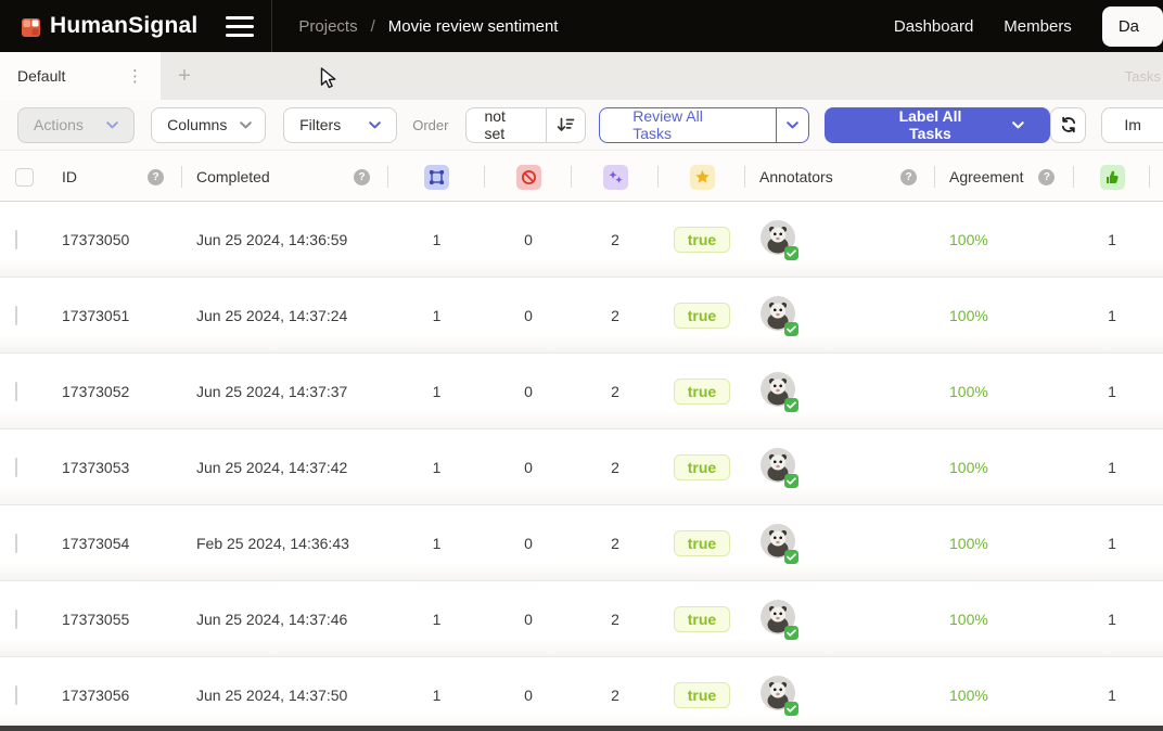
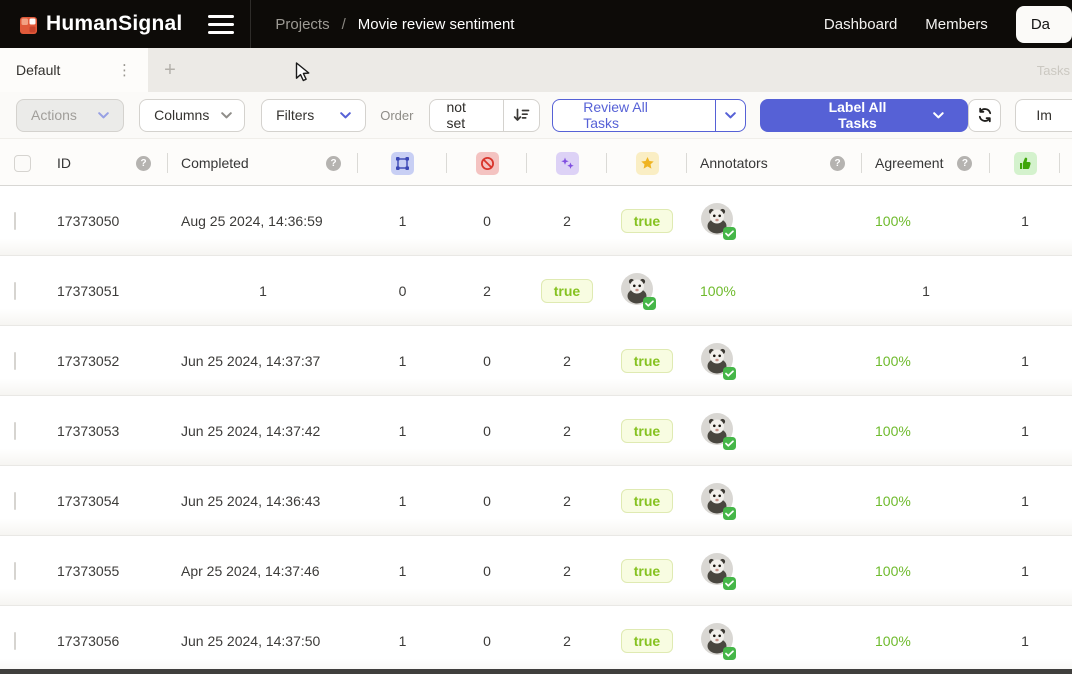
  HumanSignal
  Projects
  /
  Movie review sentiment
  Dashboard
  Members
  Da
  Default
  ⋮
  +
  Tasks
  Actions
  Columns
  Filters
  Order
  not set
  Review All Tasks
  Label All Tasks
  Im
  ID
  ?
  Completed
  ?
  Annotators
  ?
  Agreement
  ?
  17373050
- Jun 25 2024, 14:36:59
+ Aug 25 2024, 14:36:59
  1
  0
  2
  true
  100%
  1
  17373051
- Jun 25 2024, 14:37:24
  1
  0
  2
  true
  100%
  1
  17373052
  Jun 25 2024, 14:37:37
  1
  0
  2
  true
  100%
  1
  17373053
  Jun 25 2024, 14:37:42
  1
  0
  2
  true
  100%
  1
  17373054
- Feb 25 2024, 14:36:43
+ Jun 25 2024, 14:36:43
  1
  0
  2
  true
  100%
  1
  17373055
- Jun 25 2024, 14:37:46
+ Apr 25 2024, 14:37:46
  1
  0
  2
  true
  100%
  1
  17373056
  Jun 25 2024, 14:37:50
  1
  0
  2
  true
  100%
  1
